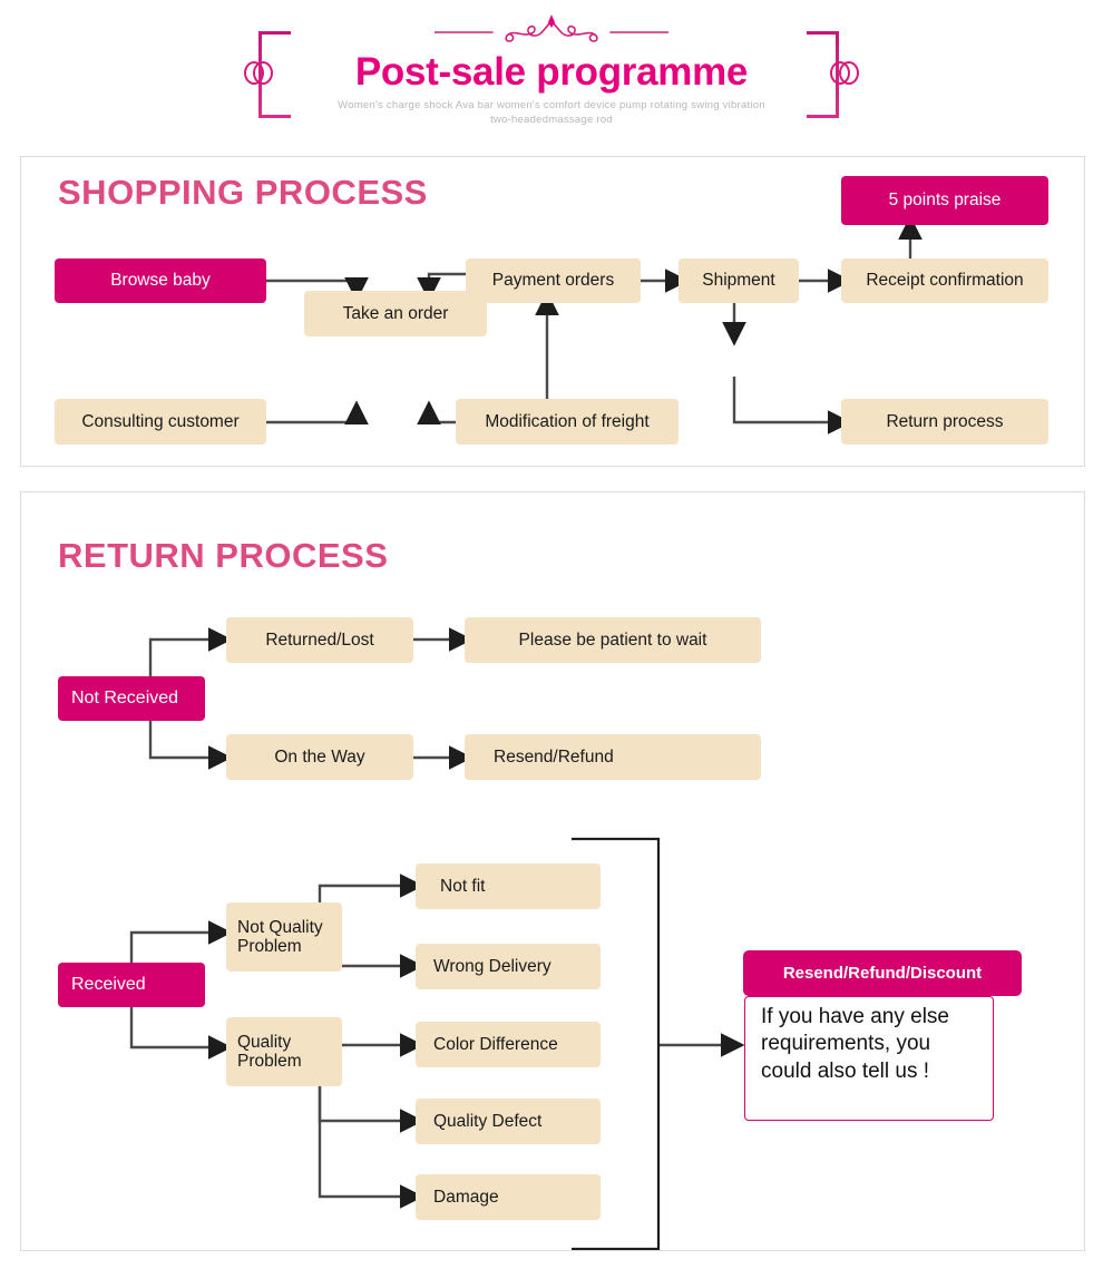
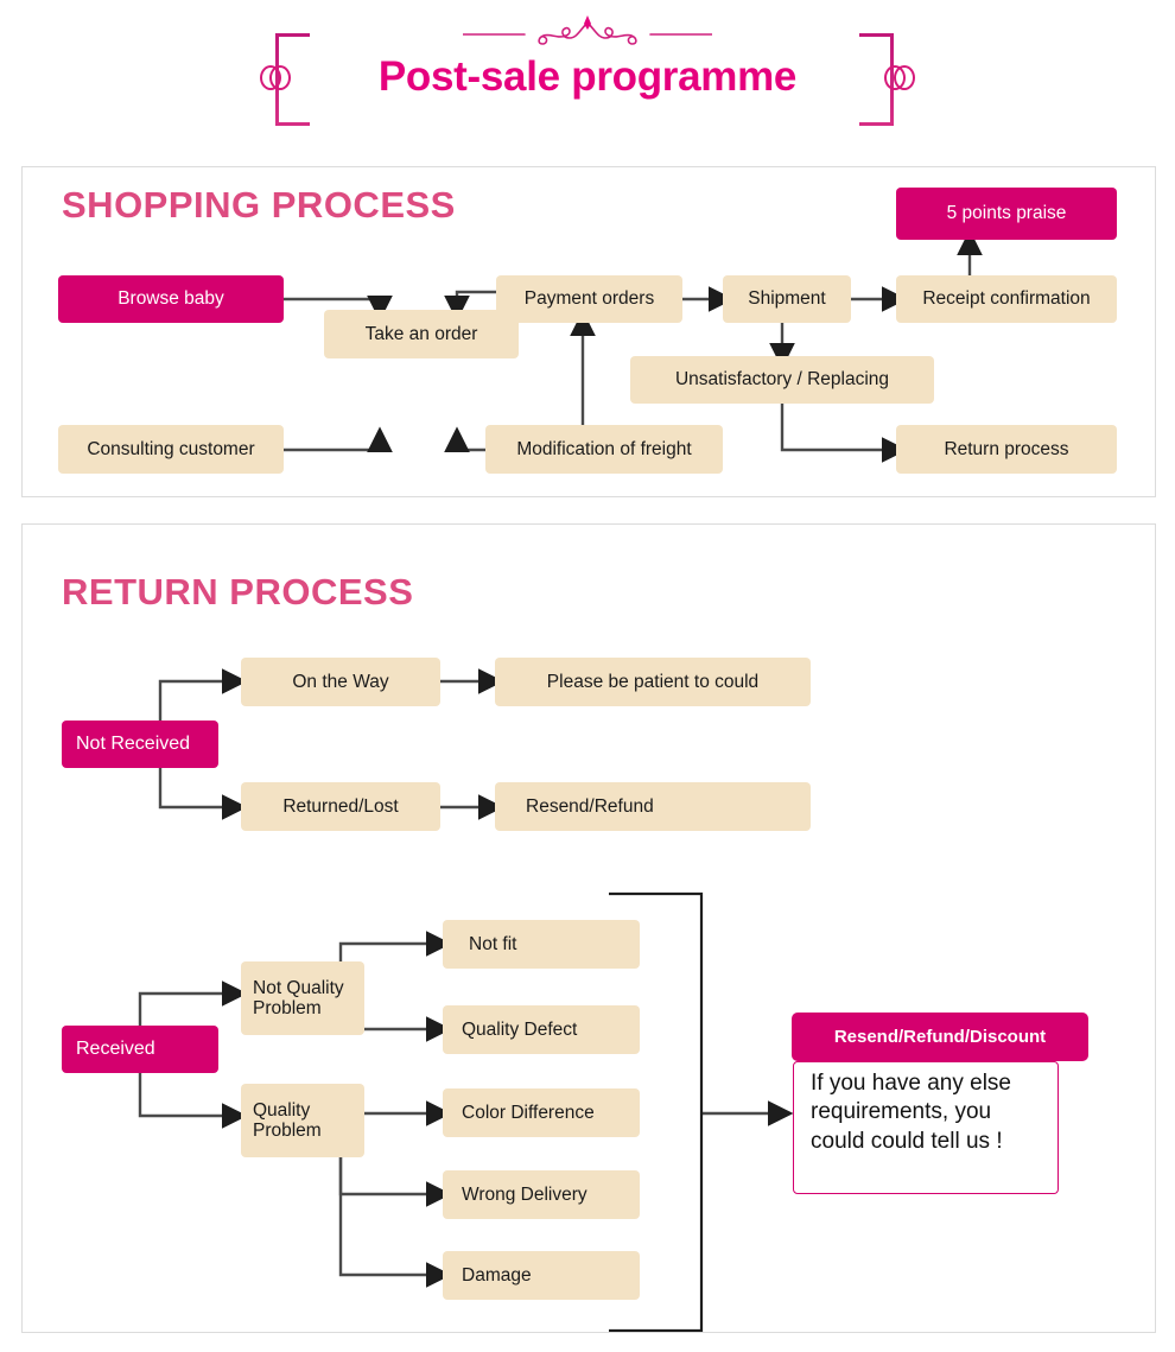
  Post-sale programme
- Women's charge shock Ava bar women's comfort device pump rotating swing vibration two-headedmassage rod
  SHOPPING PROCESS
  Browse baby
  Take an order
  Consulting customer
  Modification of freight
  Payment orders
  Shipment
  Receipt confirmation
  5 points praise
+ Unsatisfactory / Replacing
  Return process
  RETURN PROCESS
  Not Received
- Returned/Lost
+ On the Way
- Please be patient to wait
+ Please be patient to could
- On the Way
+ Returned/Lost
  Resend/Refund
  Received
  Not Quality
  Problem
  Quality
  Problem
  Not fit
- Wrong Delivery
+ Quality Defect
  Color Difference
- Quality Defect
+ Wrong Delivery
  Damage
  Resend/Refund/Discount
- If you have any else requirements, you could also tell us !
+ If you have any else requirements, you could could tell us !
